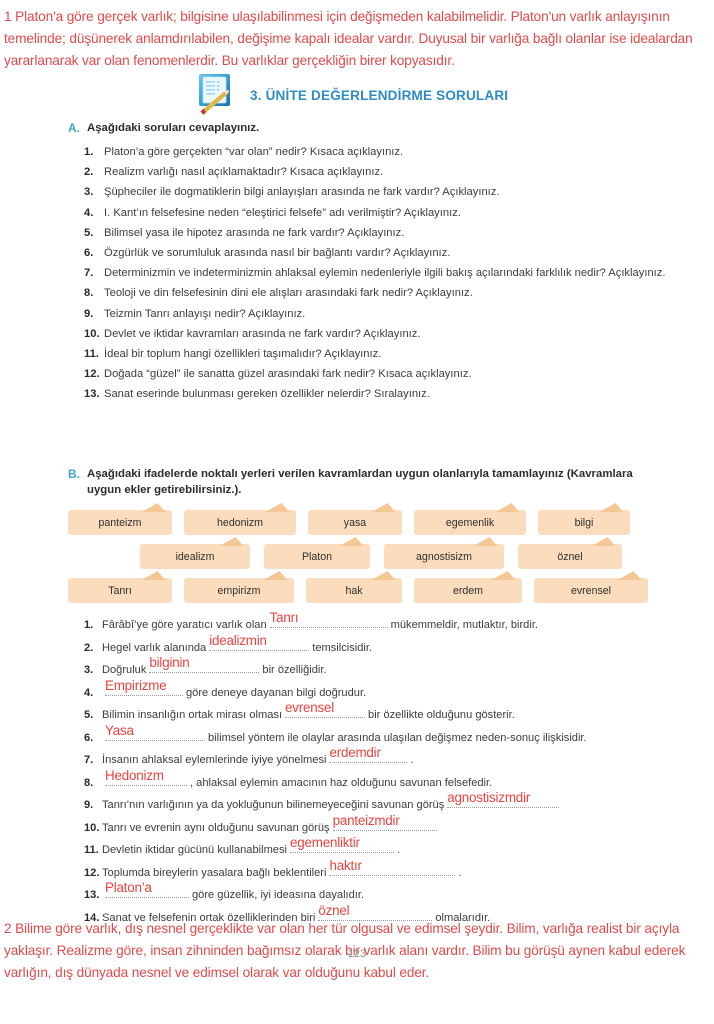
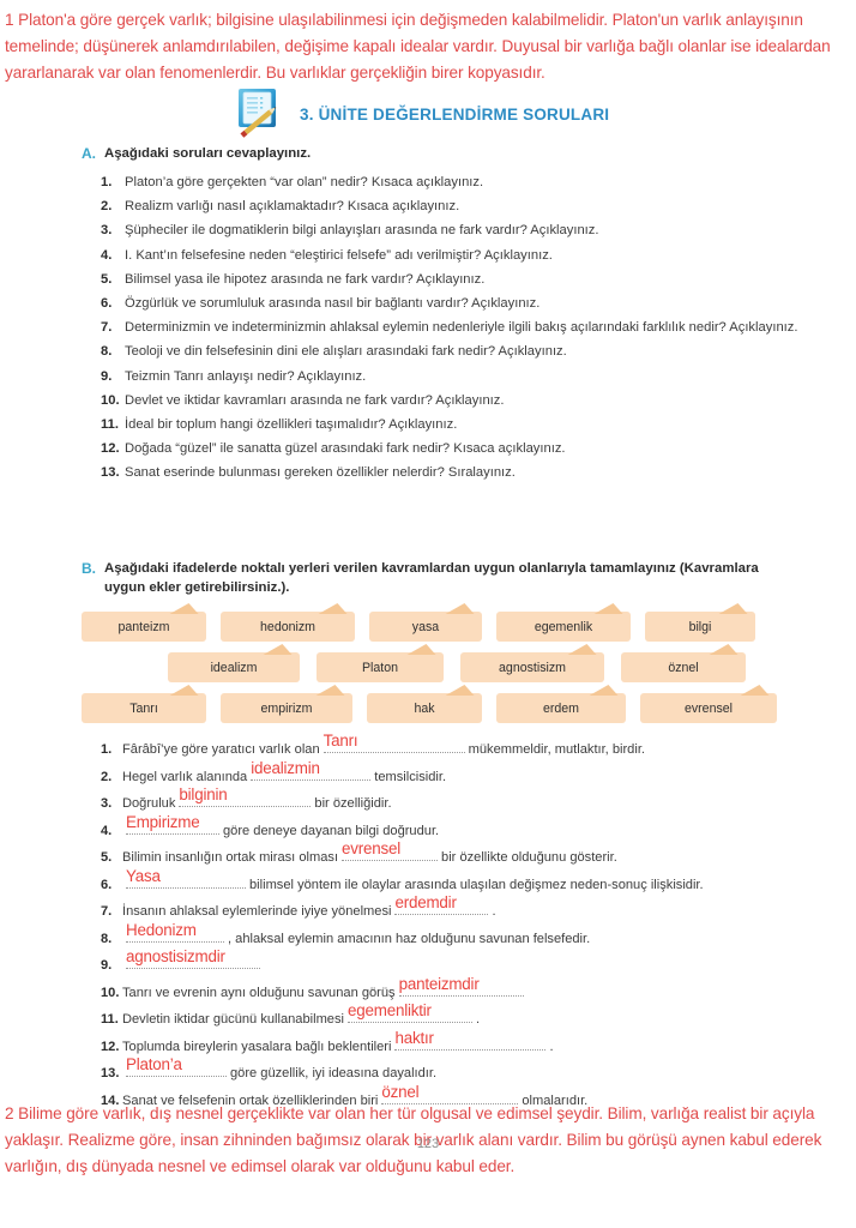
  1 Platon'a göre gerçek varlık; bilgisine ulaşılabilinmesi için değişmeden kalabilmelidir. Platon'un varlık anlayışının temelinde; düşünerek anlamdırılabilen, değişime kapalı idealar vardır. Duyusal bir varlığa bağlı olanlar ise idealardan yararlanarak var olan fenomenlerdir. Bu varlıklar gerçekliğin birer kopyasıdır.
  3. ÜNİTE DEĞERLENDİRME SORULARI
  A.
  Aşağıdaki soruları cevaplayınız.
  1.
  Platon’a göre gerçekten “var olan” nedir? Kısaca açıklayınız.
  2.
  Realizm varlığı nasıl açıklamaktadır? Kısaca açıklayınız.
  3.
  Şüpheciler ile dogmatiklerin bilgi anlayışları arasında ne fark vardır? Açıklayınız.
  4.
  I. Kant’ın felsefesine neden “eleştirici felsefe” adı verilmiştir? Açıklayınız.
  5.
  Bilimsel yasa ile hipotez arasında ne fark vardır? Açıklayınız.
  6.
  Özgürlük ve sorumluluk arasında nasıl bir bağlantı vardır? Açıklayınız.
  7.
  Determinizmin ve indeterminizmin ahlaksal eylemin nedenleriyle ilgili bakış açılarındaki farklılık nedir? Açıklayınız.
  8.
  Teoloji ve din felsefesinin dini ele alışları arasındaki fark nedir? Açıklayınız.
  9.
  Teizmin Tanrı anlayışı nedir? Açıklayınız.
  10.
  Devlet ve iktidar kavramları arasında ne fark vardır? Açıklayınız.
  11.
  İdeal bir toplum hangi özellikleri taşımalıdır? Açıklayınız.
  12.
  Doğada “güzel” ile sanatta güzel arasındaki fark nedir? Kısaca açıklayınız.
  13.
  Sanat eserinde bulunması gereken özellikler nelerdir? Sıralayınız.
  B.
  Aşağıdaki ifadelerde noktalı yerleri verilen kavramlardan uygun olanlarıyla tamamlayınız (Kavramlara uygun ekler getirebilirsiniz.).
  panteizm
  hedonizm
  yasa
  egemenlik
  bilgi
  idealizm
  Platon
  agnostisizm
  öznel
  Tanrı
  empirizm
  hak
  erdem
  evrensel
  1.
  Fârâbî’ye göre yaratıcı varlık olan
  Tanrı
  mükemmeldir, mutlaktır, birdir.
  2.
  Hegel varlık alanında
  idealizmin
  temsilcisidir.
  3.
  Doğruluk
  bilginin
  bir özelliğidir.
  4.
  Empirizme
  göre deneye dayanan bilgi doğrudur.
  5.
  Bilimin insanlığın ortak mirası olması
  evrensel
  bir özellikte olduğunu gösterir.
  6.
  Yasa
  bilimsel yöntem ile olaylar arasında ulaşılan değişmez neden-sonuç ilişkisidir.
  7.
  İnsanın ahlaksal eylemlerinde iyiye yönelmesi
  erdemdir
  .
  8.
  Hedonizm
  , ahlaksal eylemin amacının haz olduğunu savunan felsefedir.
  9.
- Tanrı’nın varlığının ya da yokluğunun bilinemeyeceğini savunan görüş
  agnostisizmdir
  10.
  Tanrı ve evrenin aynı olduğunu savunan görüş
  panteizmdir
  11.
  Devletin iktidar gücünü kullanabilmesi
  egemenliktir
  .
  12.
  Toplumda bireylerin yasalara bağlı beklentileri
  haktır
  .
  13.
  Platon’a
  göre güzellik, iyi ideasına dayalıdır.
  14.
  Sanat ve felsefenin ortak özelliklerinden biri
  öznel
  olmalarıdır.
  2 Bilime göre varlık, dış nesnel gerçeklikte var olan her tür olgusal ve edimsel şeydir. Bilim, varlığa realist bir açıyla yaklaşır. Realizme göre, insan zihninden bağımsız olarak bir varlık alanı vardır. Bilim bu görüşü aynen kabul ederek varlığın, dış dünyada nesnel ve edimsel olarak var olduğunu kabul eder.
  123
